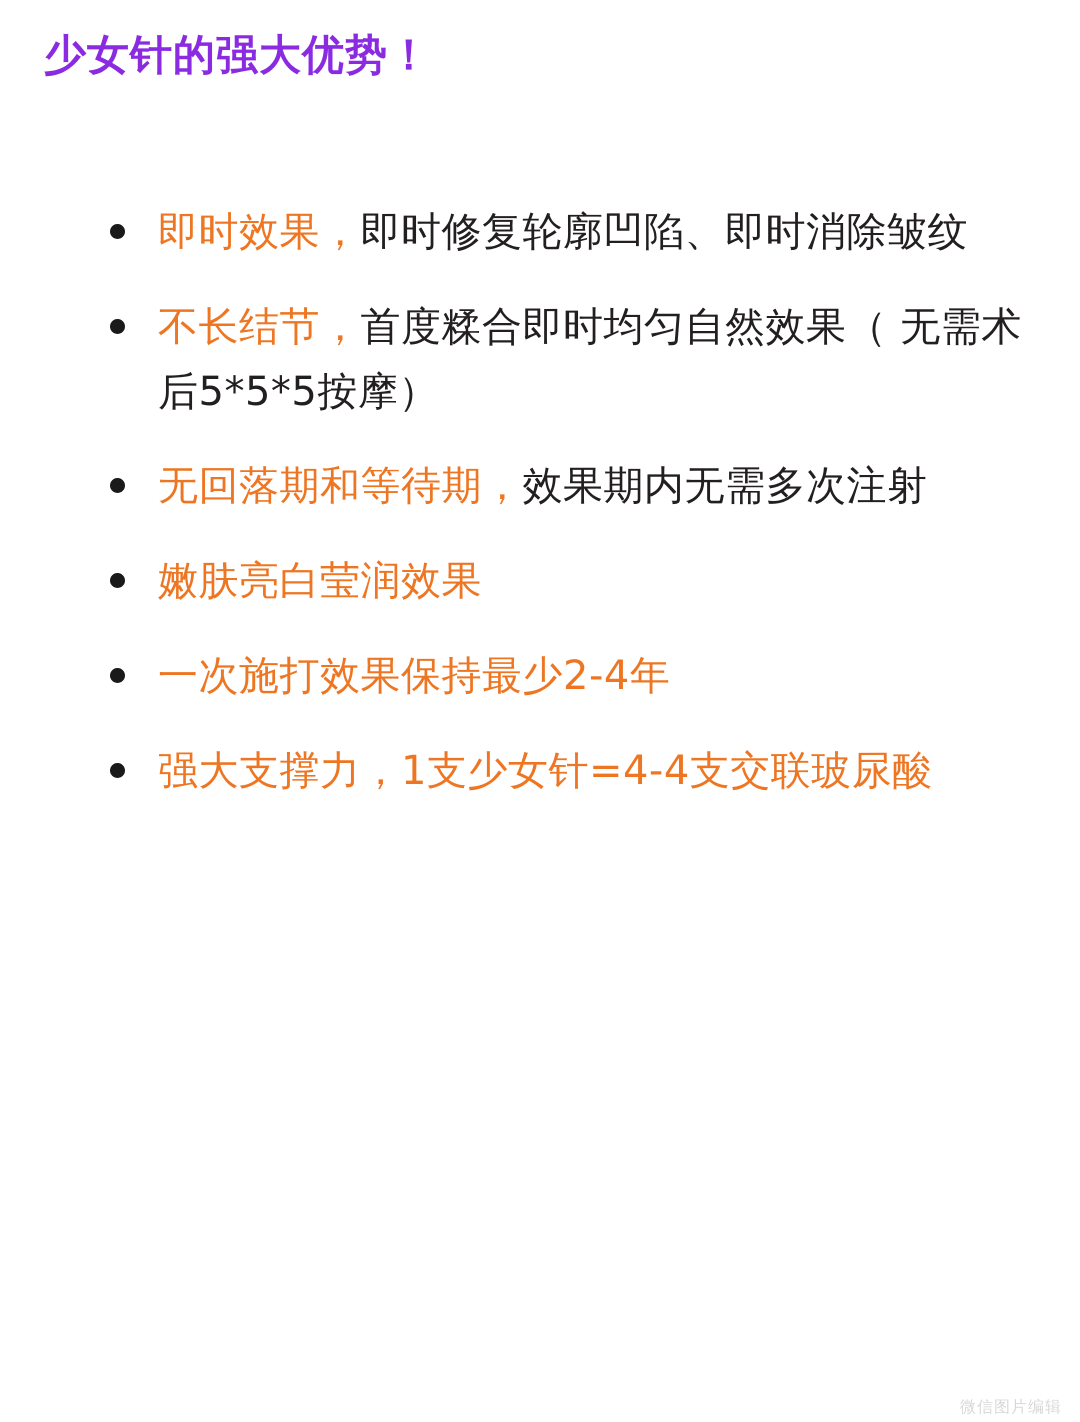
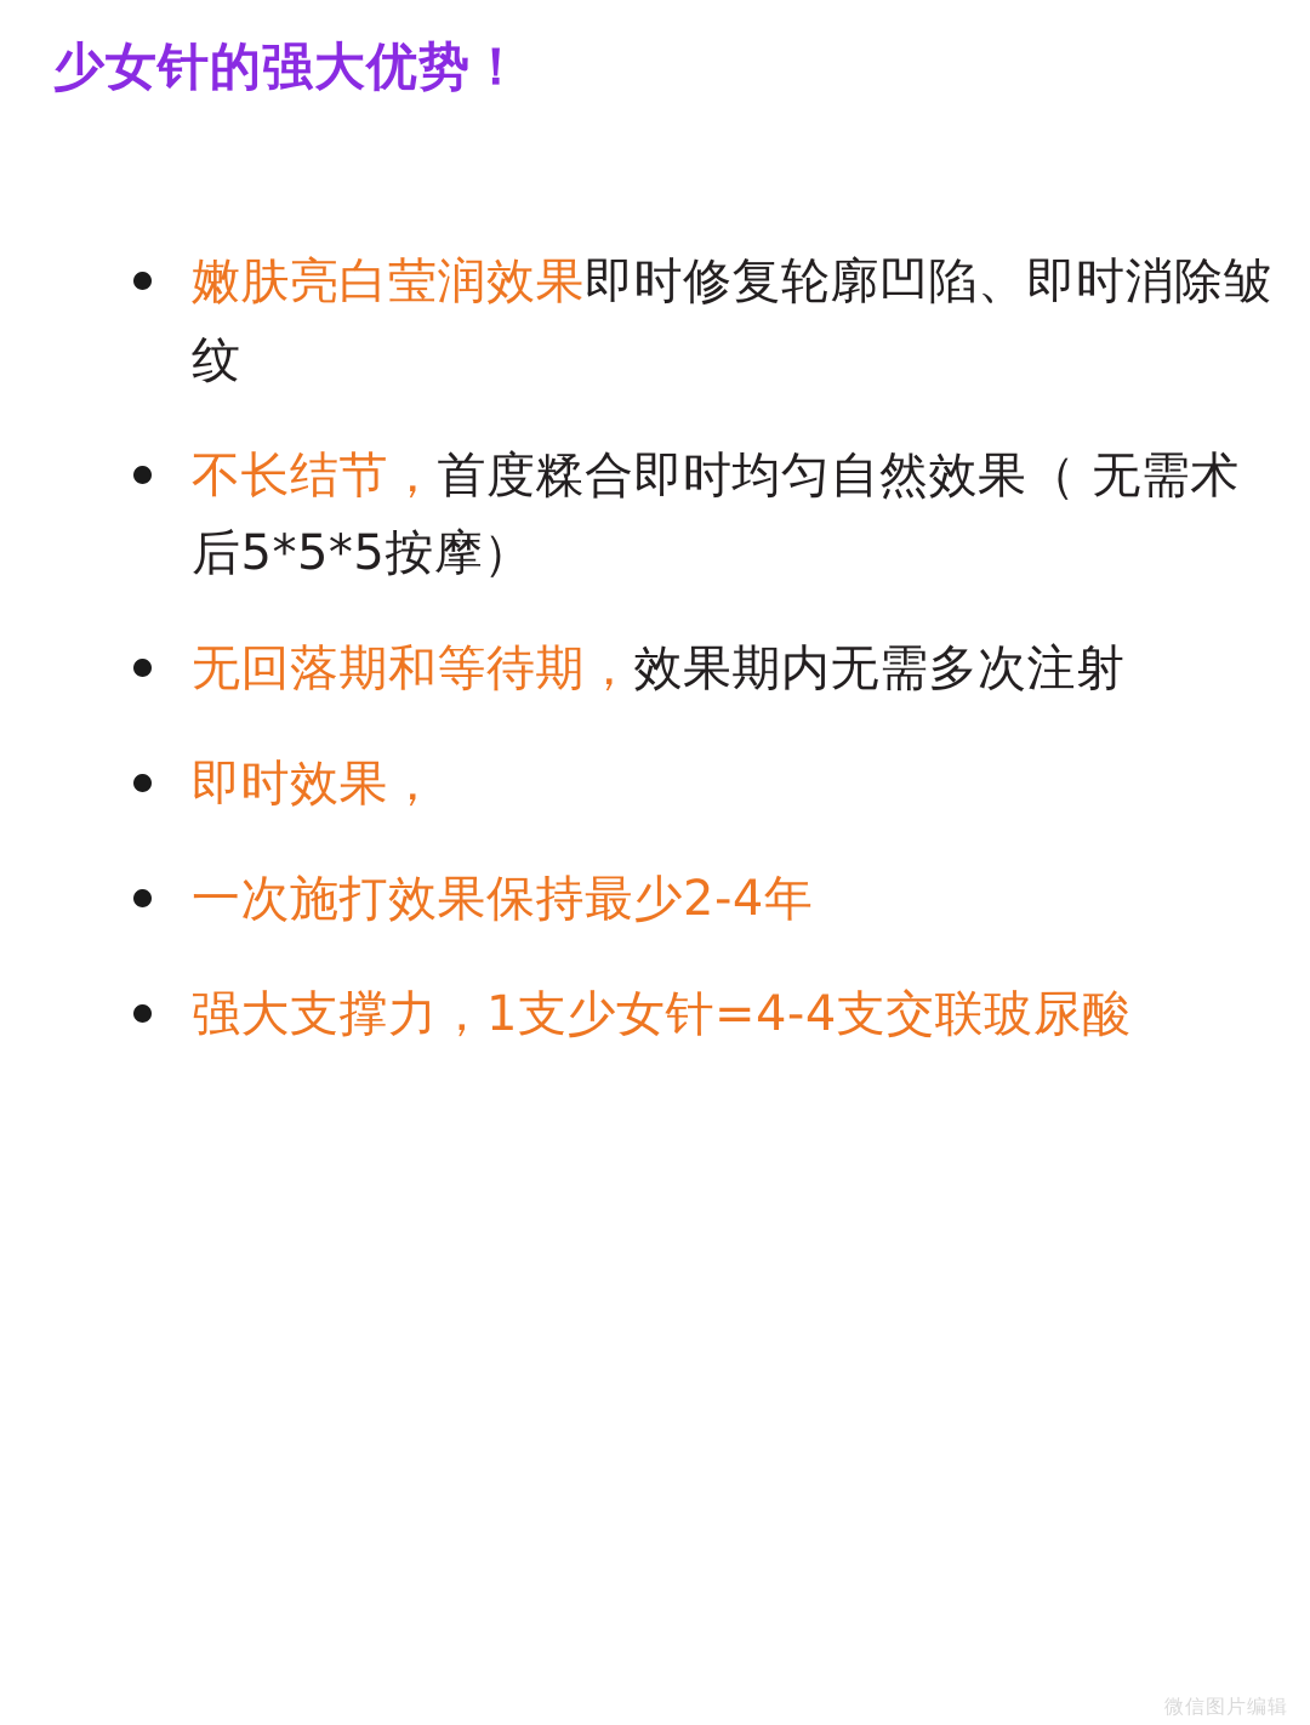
  少女针的强大优势！
- 即时效果，即时修复轮廓凹陷、即时消除皱纹
+ 嫩肤亮白莹润效果即时修复轮廓凹陷、即时消除皱纹
  不长结节，首度糅合即时均匀自然效果（ 无需术后5*5*5按摩）
  无回落期和等待期，效果期内无需多次注射
- 嫩肤亮白莹润效果
+ 即时效果，
  一次施打效果保持最少2-4年
  强大支撑力，1支少女针=4-4支交联玻尿酸
  微信图片编辑
